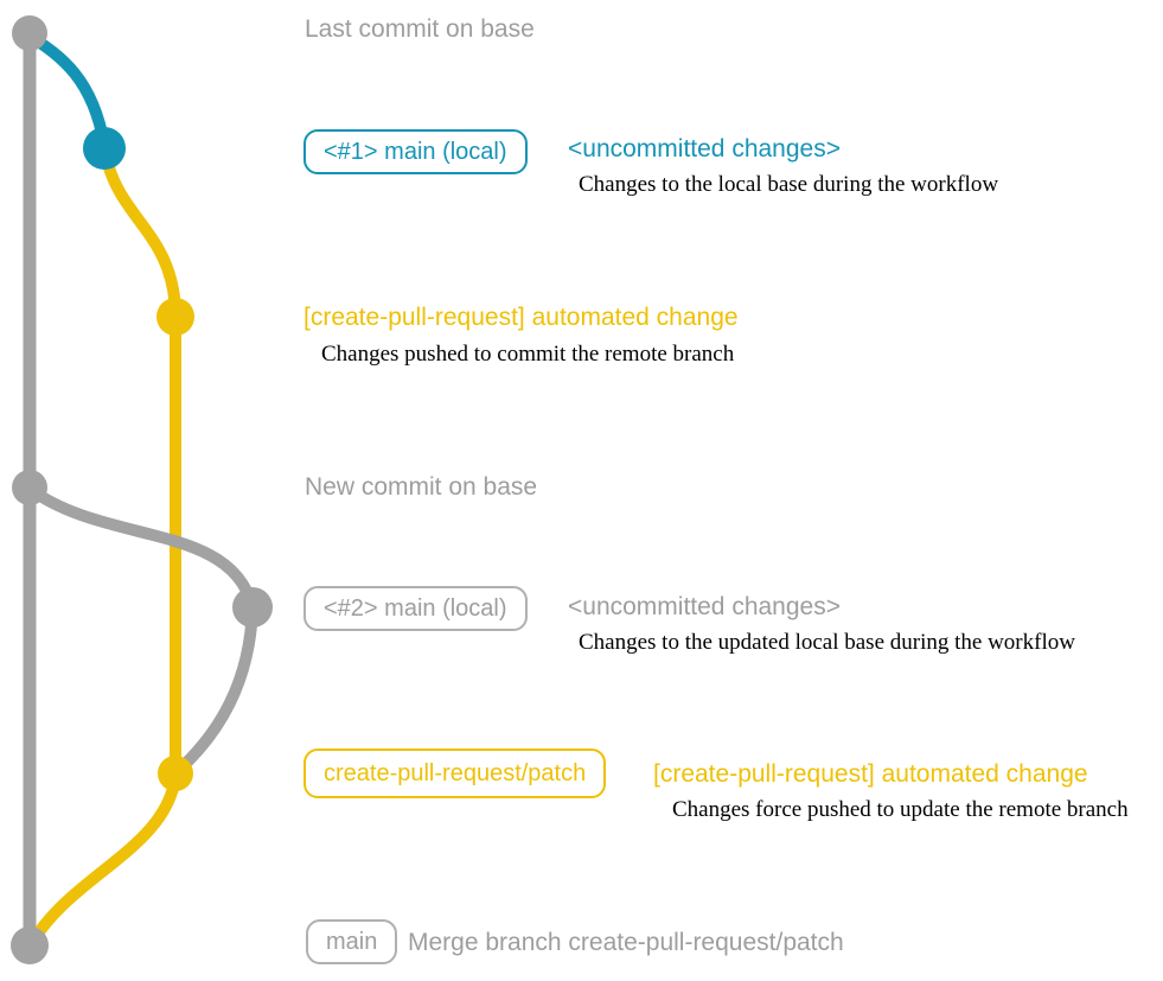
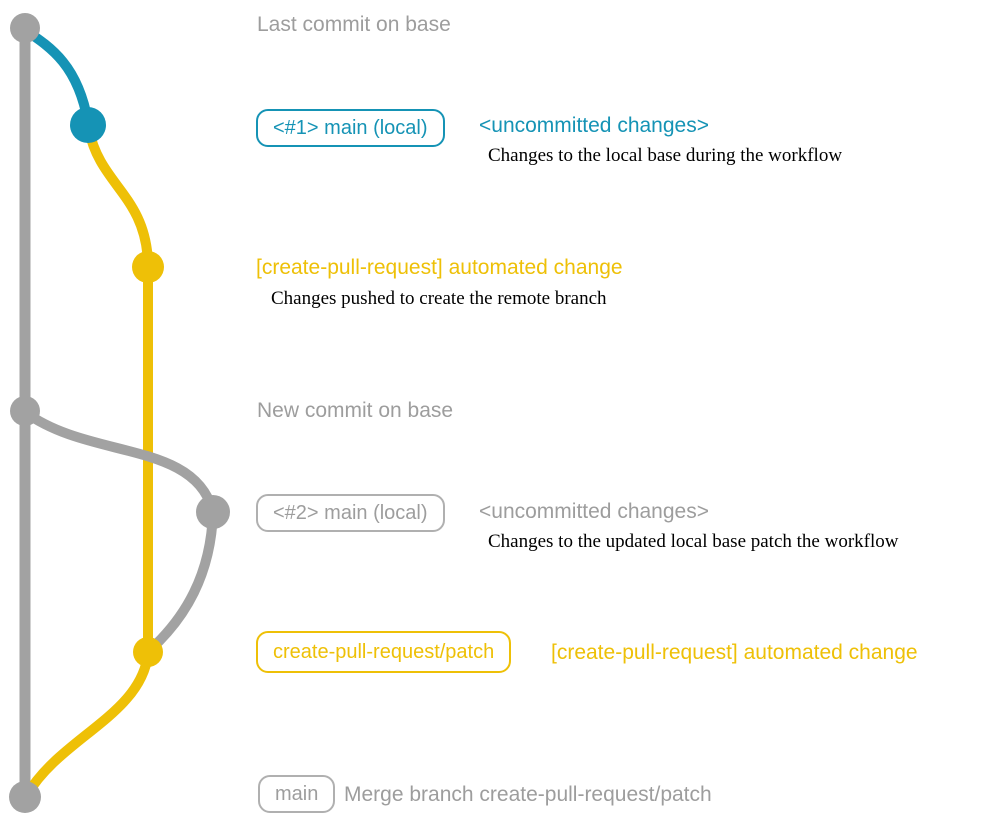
  Last commit on base
  <#1> main (local)
  <uncommitted changes>
  Changes to the local base during the workflow
  [create-pull-request] automated change
- Changes pushed to commit the remote branch
+ Changes pushed to create the remote branch
  New commit on base
  <#2> main (local)
  <uncommitted changes>
- Changes to the updated local base during the workflow
+ Changes to the updated local base patch the workflow
  create-pull-request/patch
  [create-pull-request] automated change
- Changes force pushed to update the remote branch
  main
  Merge branch create-pull-request/patch
